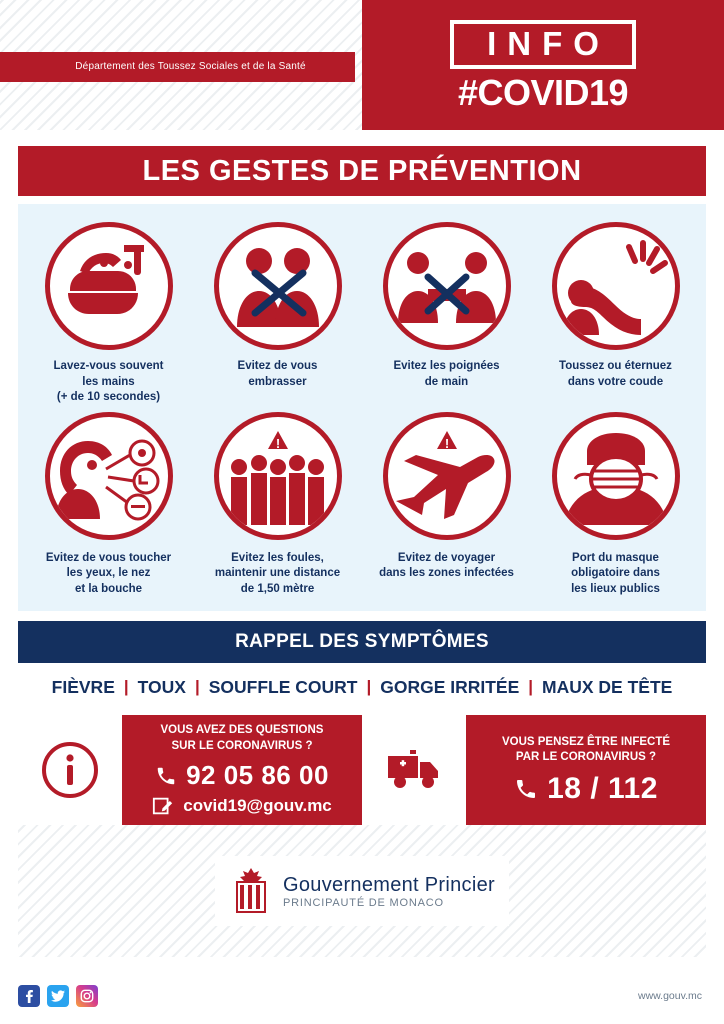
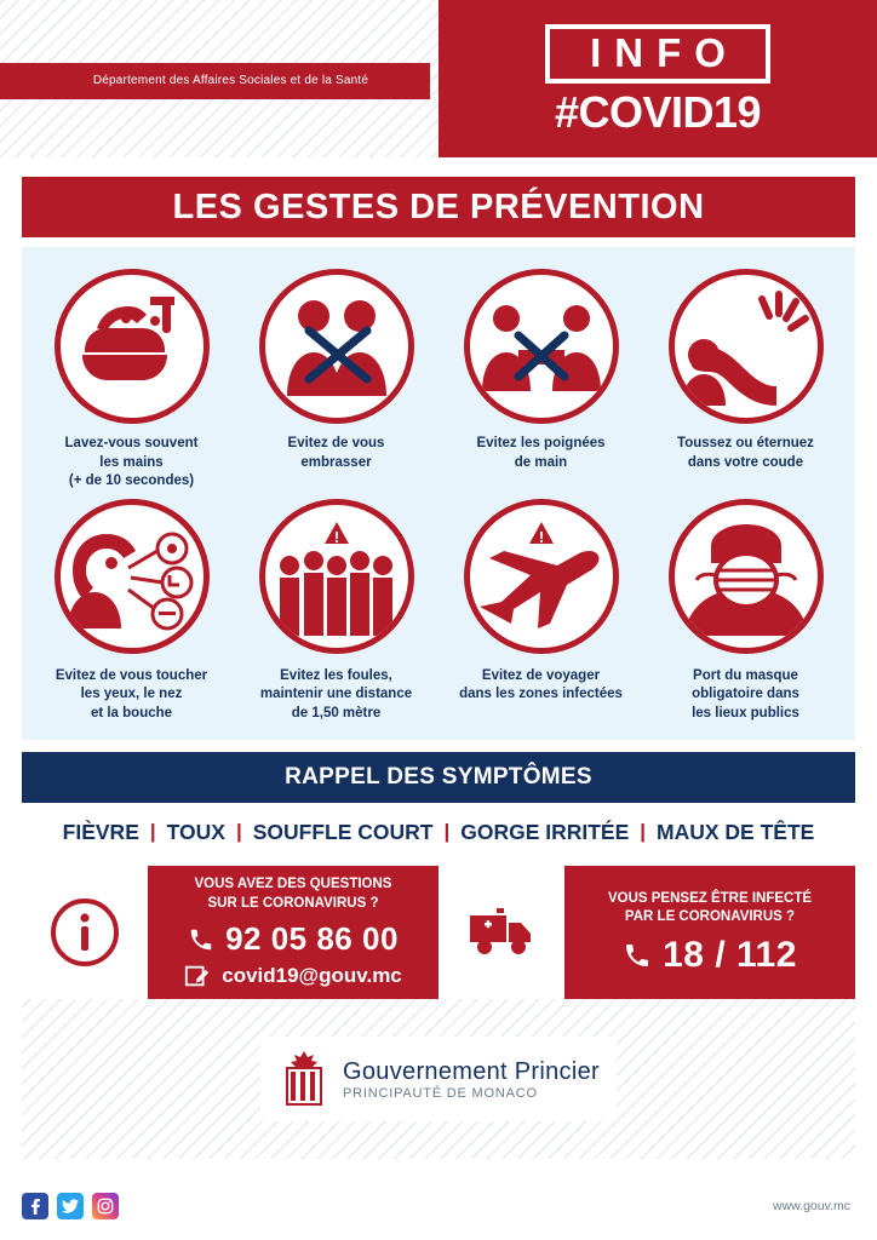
- Département des Toussez Sociales et de la Santé
+ Département des Affaires Sociales et de la Santé
  INFO
  #COVID19
  LES GESTES DE PRÉVENTION
  Lavez-vous souvent
  les mains
  (+ de 10 secondes)
  Evitez de vous
  embrasser
  Evitez les poignées
  de main
  Toussez ou éternuez
  dans votre coude
  Evitez de vous toucher
  les yeux, le nez
  et la bouche
  !
  Evitez les foules,
  maintenir une distance
  de 1,50 mètre
  !
  Evitez de voyager
  dans les zones infectées
  Port du masque
  obligatoire dans
  les lieux publics
  RAPPEL DES SYMPTÔMES
  FIÈVRE
  |
  TOUX
  |
  SOUFFLE COURT
  |
  GORGE IRRITÉE
  |
  MAUX DE TÊTE
  VOUS AVEZ DES QUESTIONS
  SUR LE CORONAVIRUS ?
  92 05 86 00
  covid19@gouv.mc
  VOUS PENSEZ ÊTRE INFECTÉ
  PAR LE CORONAVIRUS ?
  18 / 112
  Gouvernement Princier
  PRINCIPAUTÉ DE MONACO
  www.gouv.mc
